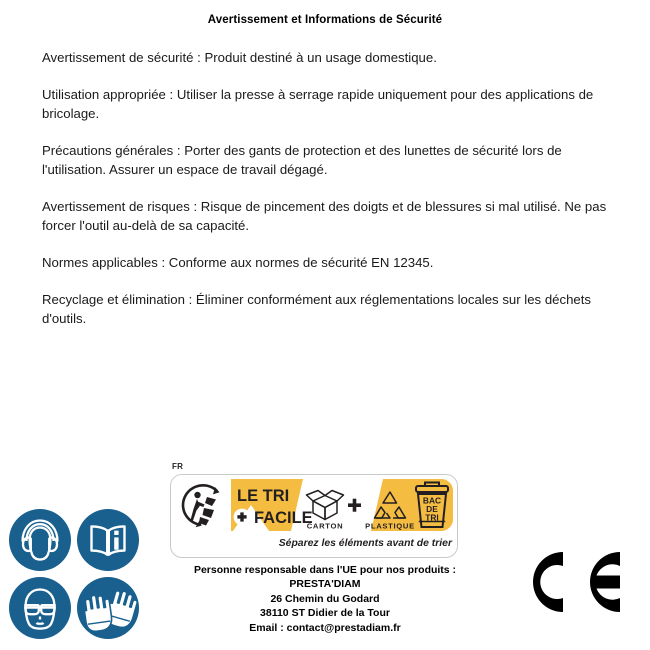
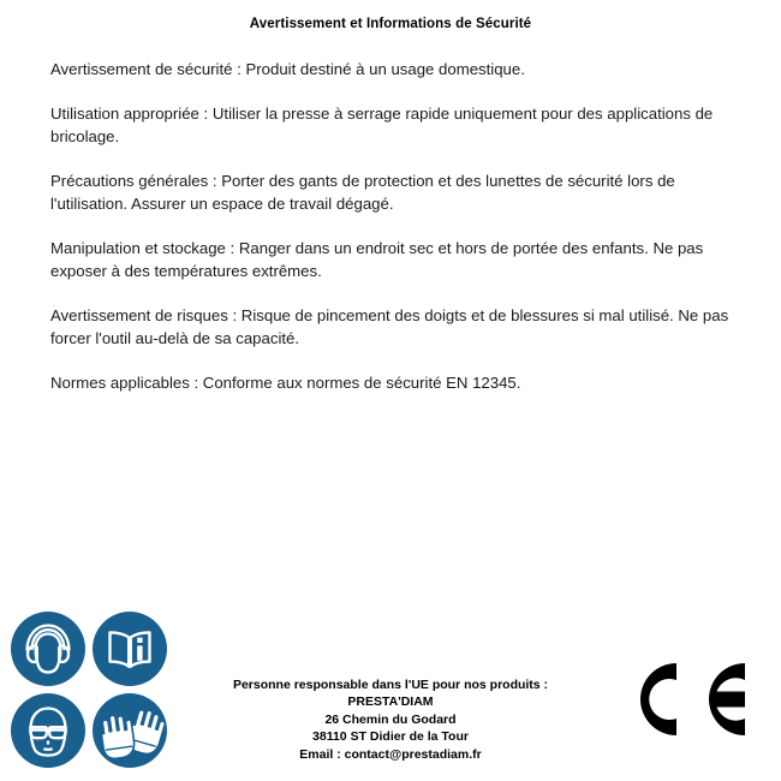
  Avertissement et Informations de Sécurité
  Avertissement de sécurité : Produit destiné à un usage domestique.
  Utilisation appropriée : Utiliser la presse à serrage rapide uniquement pour des applications de bricolage.
  Précautions générales : Porter des gants de protection et des lunettes de sécurité lors de l'utilisation. Assurer un espace de travail dégagé.
+ Manipulation et stockage : Ranger dans un endroit sec et hors de portée des enfants. Ne pas exposer à des températures extrêmes.
  Avertissement de risques : Risque de pincement des doigts et de blessures si mal utilisé. Ne pas forcer l'outil au-delà de sa capacité.
  Normes applicables : Conforme aux normes de sécurité EN 12345.
- Recyclage et élimination : Éliminer conformément aux réglementations locales sur les déchets d'outils.
- FR
- LE TRI
- FACILE
- CARTON
- PLASTIQUE
- BAC
- DE
- TRI
- Séparez les éléments avant de trier
  Personne responsable dans l'UE pour nos produits :
  PRESTA'DIAM
  26 Chemin du Godard
  38110 ST Didier de la Tour
  Email : contact@prestadiam.fr
